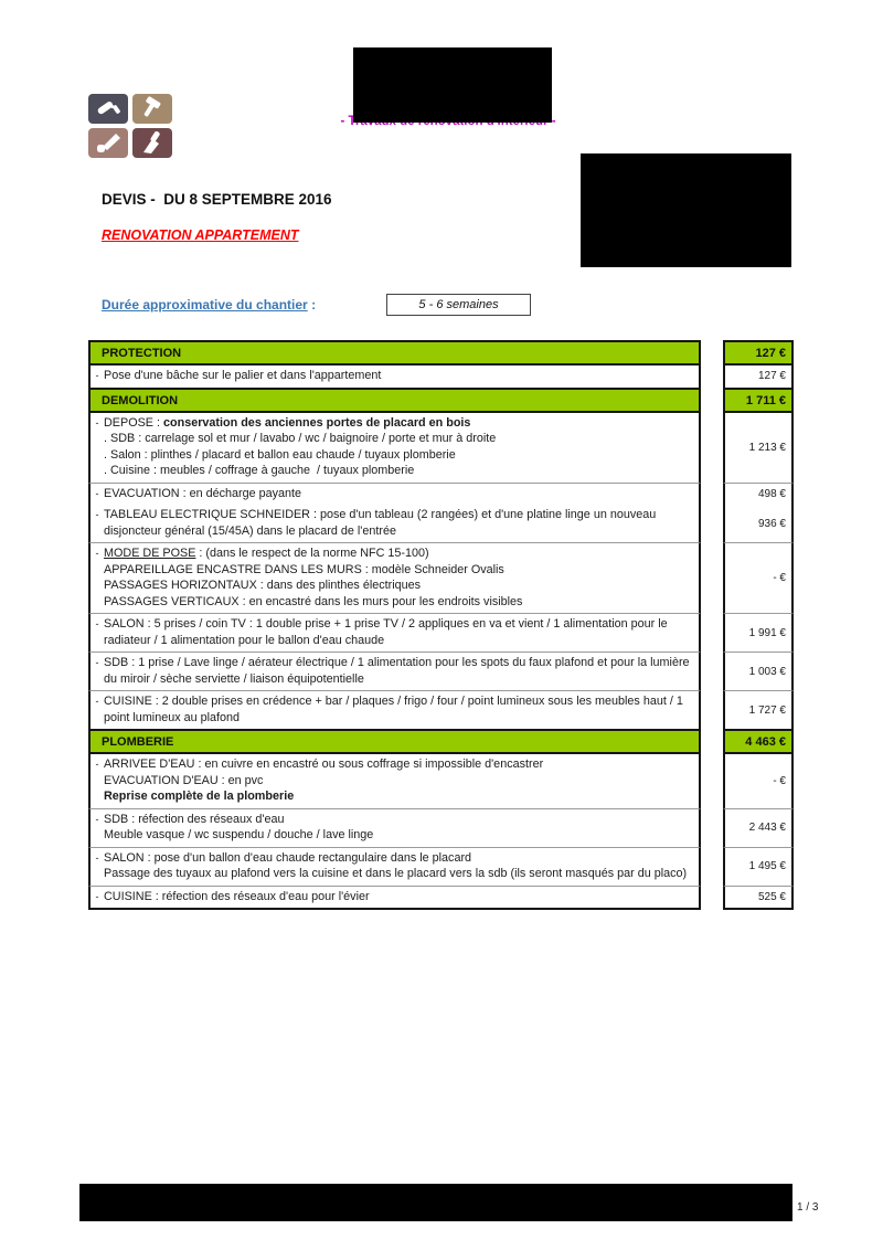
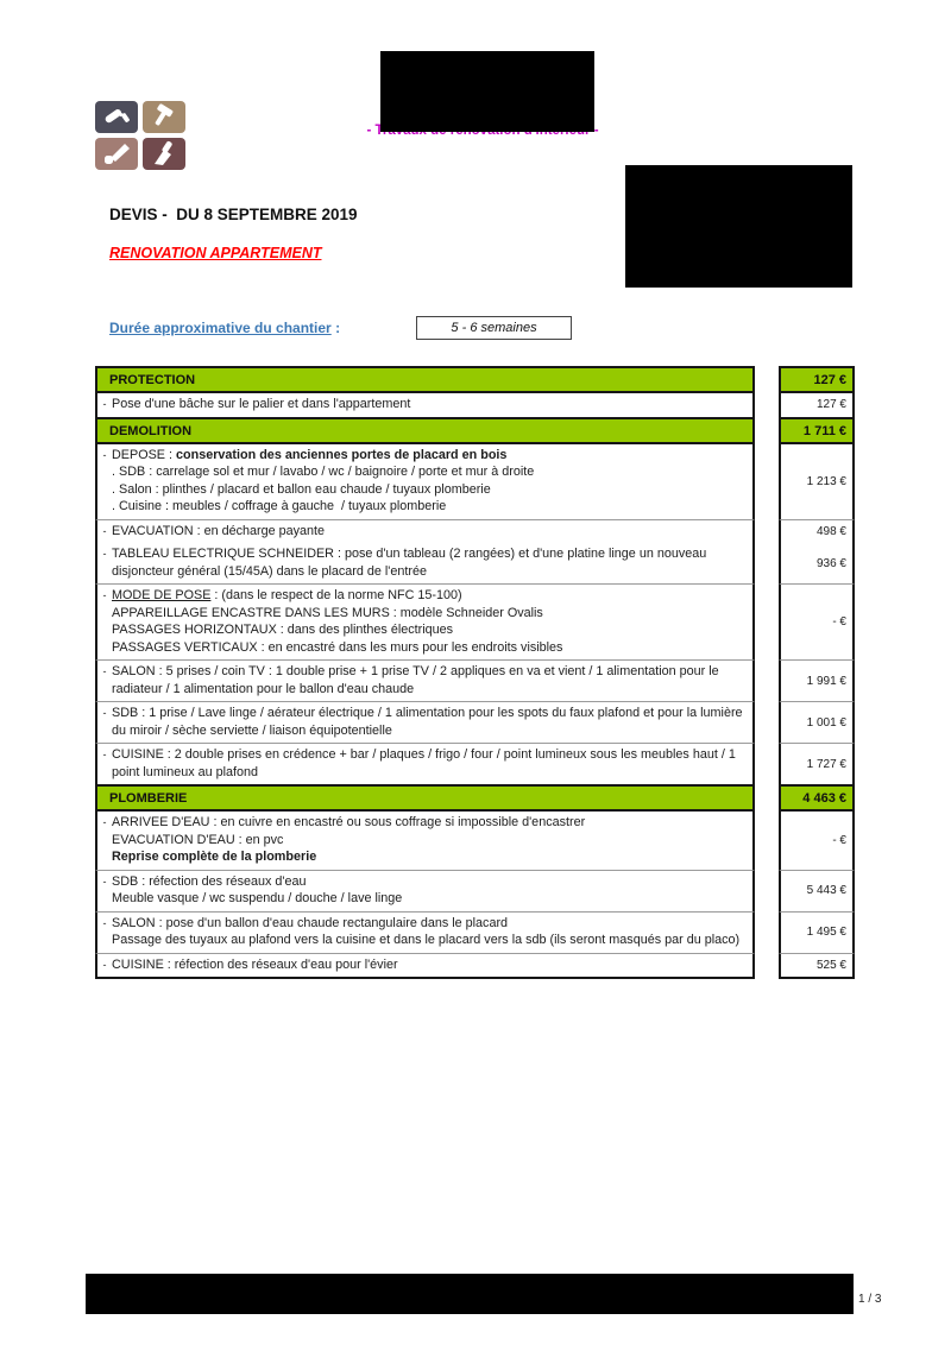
- DEVIS - DU 8 SEPTEMBRE 2016
+ DEVIS - DU 8 SEPTEMBRE 2019
  RENOVATION APPARTEMENT
  Durée approximative du chantier :
  5 - 6 semaines
  PROTECTION
  127 €
  -
  Pose d'une bâche sur le palier et dans l'appartement
  127 €
  DEMOLITION
  1 711 €
  -
  DEPOSE : conservation des anciennes portes de placard en bois
  . SDB : carrelage sol et mur / lavabo / wc / baignoire / porte et mur à droite
  . Salon : plinthes / placard et ballon eau chaude / tuyaux plomberie
  . Cuisine : meubles / coffrage à gauche / tuyaux plomberie
  1 213 €
  -
  EVACUATION : en décharge payante
  498 €
  -
  TABLEAU ELECTRIQUE SCHNEIDER : pose d'un tableau (2 rangées) et d'une platine linge un nouveau disjoncteur général (15/45A) dans le placard de l'entrée
  936 €
  -
  MODE DE POSE : (dans le respect de la norme NFC 15-100)
  APPAREILLAGE ENCASTRE DANS LES MURS : modèle Schneider Ovalis
  PASSAGES HORIZONTAUX : dans des plinthes électriques
  PASSAGES VERTICAUX : en encastré dans les murs pour les endroits visibles
  - €
  -
  SALON : 5 prises / coin TV : 1 double prise + 1 prise TV / 2 appliques en va et vient / 1 alimentation pour le radiateur / 1 alimentation pour le ballon d'eau chaude
  1 991 €
  -
  SDB : 1 prise / Lave linge / aérateur électrique / 1 alimentation pour les spots du faux plafond et pour la lumière du miroir / sèche serviette / liaison équipotentielle
- 1 003 €
+ 1 001 €
  -
  CUISINE : 2 double prises en crédence + bar / plaques / frigo / four / point lumineux sous les meubles haut / 1 point lumineux au plafond
  1 727 €
  PLOMBERIE
  4 463 €
  -
  ARRIVEE D'EAU : en cuivre en encastré ou sous coffrage si impossible d'encastrer
  EVACUATION D'EAU : en pvc
  Reprise complète de la plomberie
  - €
  -
  SDB : réfection des réseaux d'eau
  Meuble vasque / wc suspendu / douche / lave linge
- 2 443 €
+ 5 443 €
  -
  SALON : pose d'un ballon d'eau chaude rectangulaire dans le placard
  Passage des tuyaux au plafond vers la cuisine et dans le placard vers la sdb (ils seront masqués par du placo)
  1 495 €
  -
  CUISINE : réfection des réseaux d'eau pour l'évier
  525 €
  1 / 3
